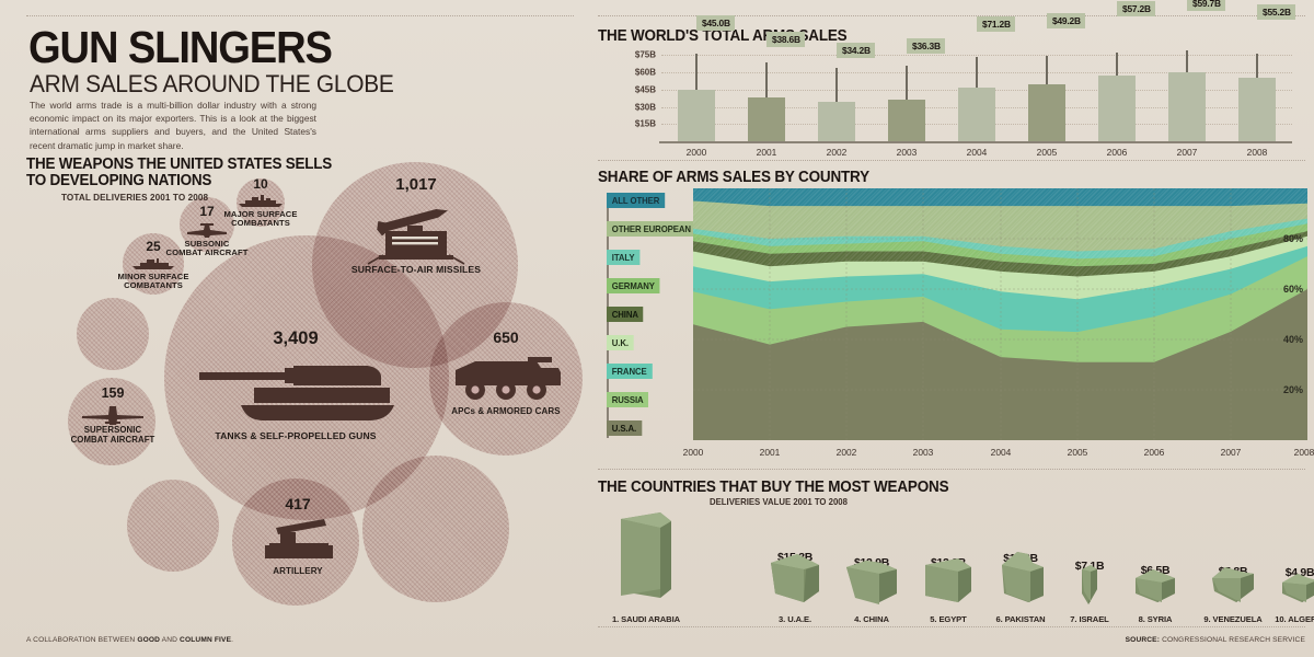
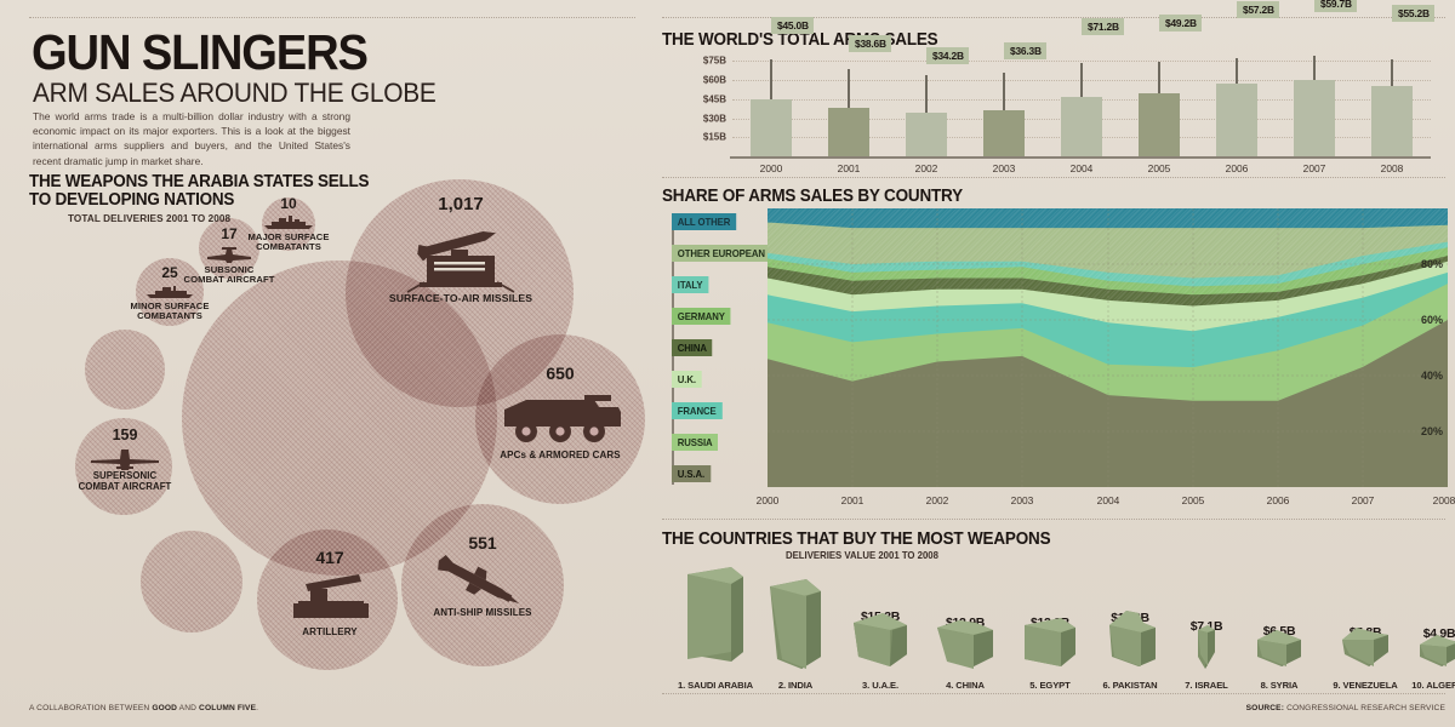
  GUN SLINGERS
  ARM SALES AROUND THE GLOBE
  The world arms trade is a multi-billion dollar industry with a strong economic impact on its major exporters. This is a look at the biggest international arms suppliers and buyers, and the United States's recent dramatic jump in market share.
- THE WEAPONS THE UNITED STATES SELLS
+ THE WEAPONS THE ARABIA STATES SELLS
  TO DEVELOPING NATIONS
  TOTAL DELIVERIES 2001 TO 20
  10
  MAJOR SURFACE
  COMBATANTS
  17
  SUBSONIC
  COMBAT AIRCRAFT
  25
  MINOR SURFACE
  COMBATANTS
  159
  SUPERSONIC
  COMBAT AIRCRAFT
  417
  ARTILLERY
+ 551
+ ANTI-SHIP MISSILES
  650
  APCs & ARMORED CARS
  1,017
  SURFACE-TO-AIR MISSILES
- 3,409
- TANKS & SELF-PROPELLED GUNS
  THE WORLD'S TOTAL AALES
  $75B
  $60B
  $45B
  $30B
  $15B
  $45.0B
  2000
  $38.6B
  2001
  $34.2B
  2002
  $36.3B
  2003
  $71.2B
  2004
  $49.2B
  2005
  $57.2B
  2006
  $59.7B
  2007
  $55.2B
  2008
  SHARE OF ARMS SALES BY COUNTRY
  ALL OTHER
  OTHER EUROPEAN
  ITALY
  GERMANY
  CHINA
  U.K.
  FRANCE
  RUSSIA
  U.S.A.
  80%
  60%
  40%
  20%
  2000
  2001
  2002
  2003
  2004
  2005
  2006
  2007
  2008
  THE COUNTRIES THAT BUY THE MOST WEAPONS
  DELIVERIES VALUE 2001 TO 2008
  1. SAUDI ARABIA
+ 2. INDIA
  3. U.A.E.
  4. CHINA
  5. EGYPT
  6. PAKISTAN
  $71B
  7. ISRAEL
  $65B
  8. SYRIA
  9. VENEZUELA
  $4.9B
  10. ALGE
